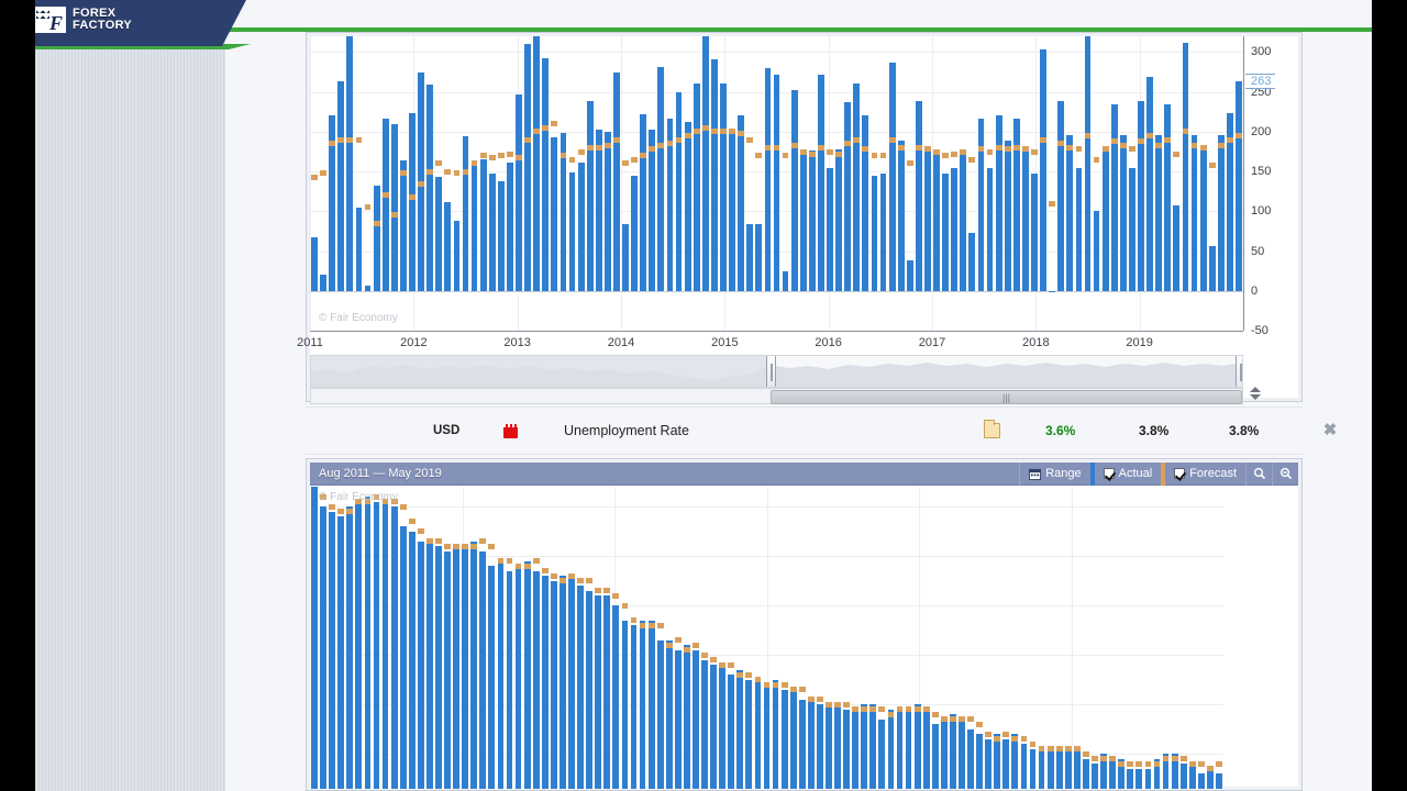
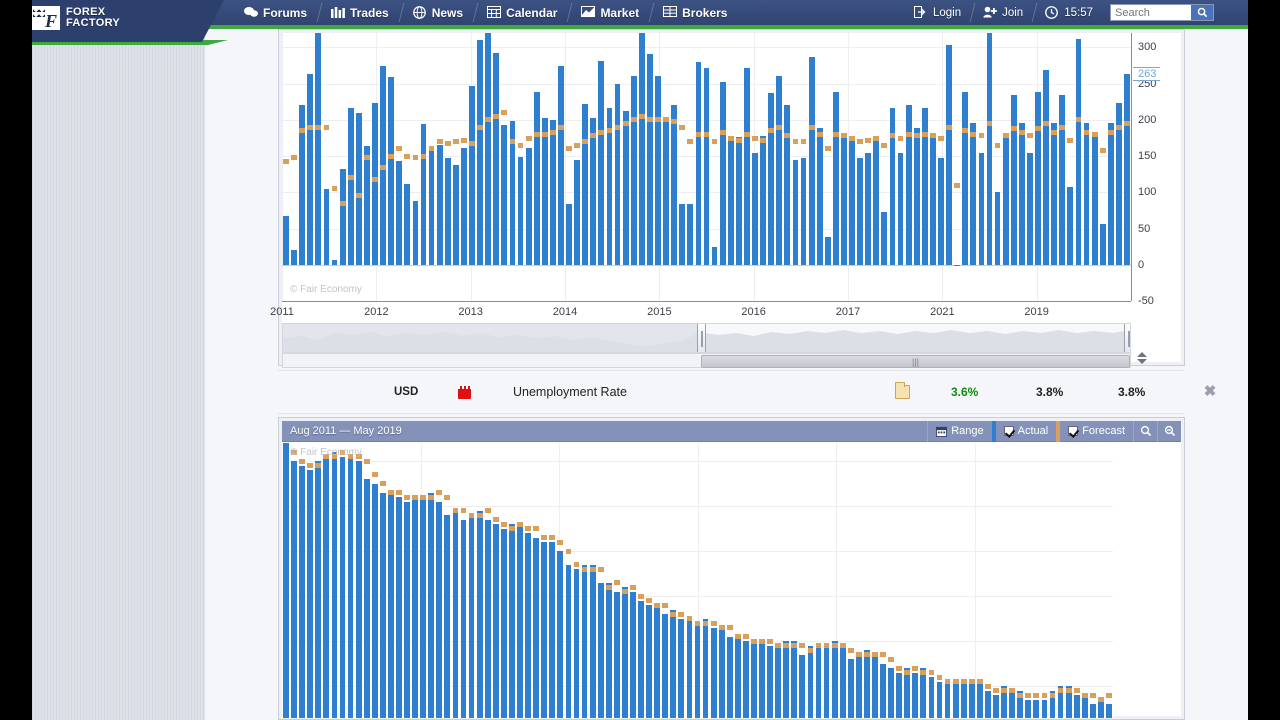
+ Forums
+ Trades
+ News
+ Calendar
+ Market
+ Brokers
+ Login
+ Join
+ 15:57
+ Search
  FOREX
  FACTORY
  © Fair Economy
  300
  250
  200
  150
  100
  50
  0
  -50
  263
  2011
  2012
  2013
  2014
  2015
  2016
  2017
- 2018
+ 2021
  2019
  |||
  USD
  Unemployment Rate
  3.6%
  3.8%
  3.8%
  ✖
  Aug 2011 — May 2019
  Range
  Actual
  Forecast
  © Fair Economy
